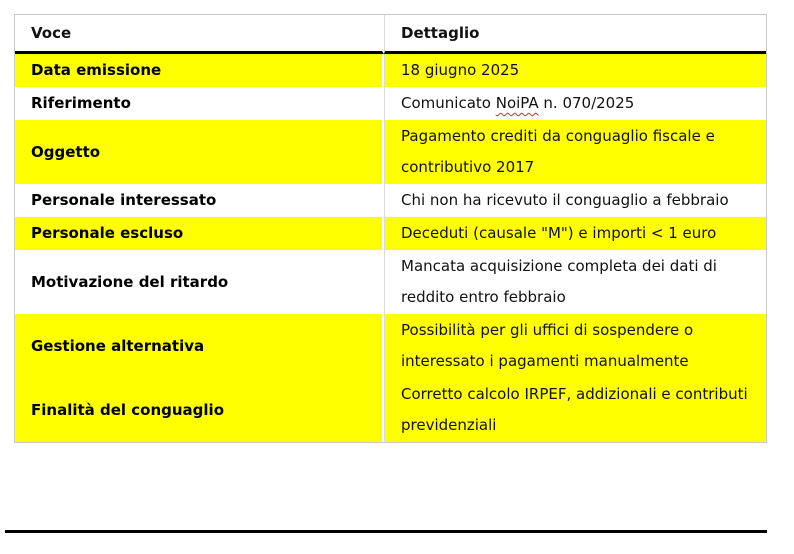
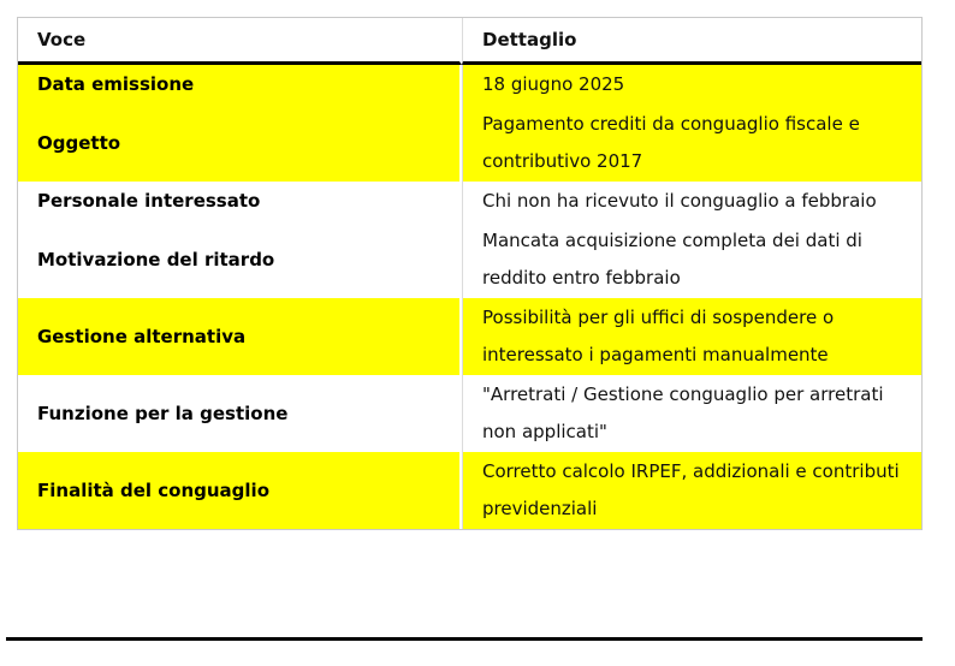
  Voce	Dettaglio
  Data emissione	18 giugno 2025
- Riferimento	Comunicato NoiPA n. 070/2025
  Oggetto	Pagamento crediti da conguaglio fiscale e contributivo 2017
  Personale interessato	Chi non ha ricevuto il conguaglio a febbraio
- Personale escluso	Deceduti (causale "M") e importi < 1 euro
  Motivazione del ritardo	Mancata acquisizione completa dei dati di reddito entro febbraio
  Gestione alternativa	Possibilità per gli uffici di sospendere o interessato i pagamenti manualmente
+ Funzione per la gestione	"Arretrati / Gestione conguaglio per arretrati non applicati"
  Finalità del conguaglio	Corretto calcolo IRPEF, addizionali e contributi previdenziali
